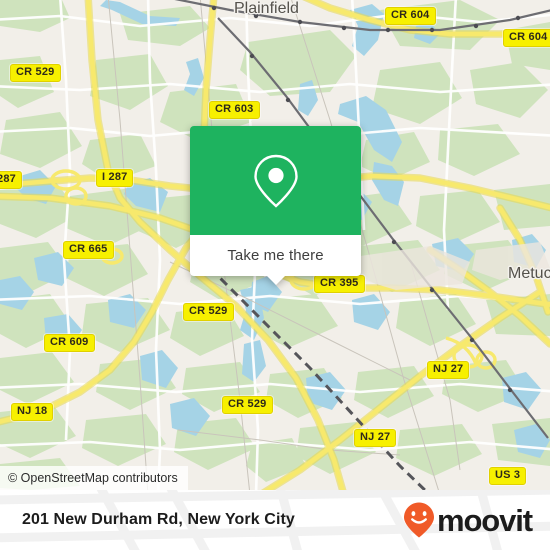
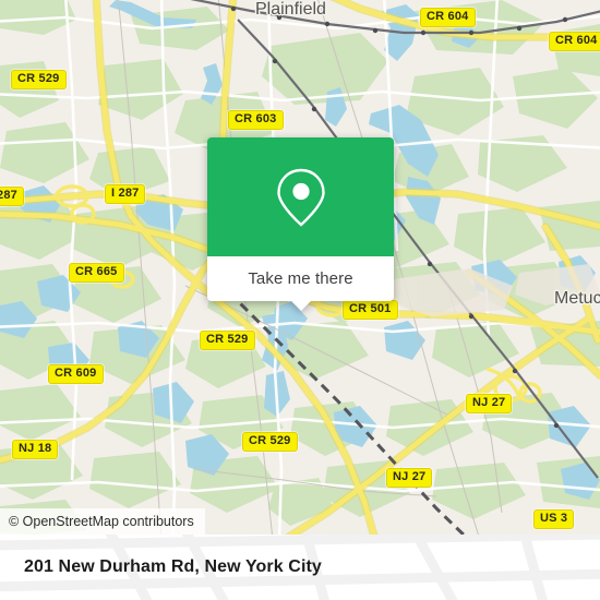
  Plainfield
  Metuc
  CR 604
  CR 604
  CR 529
  CR 603
  287
  I 287
  CR 665
- CR 395
+ CR 501
  CR 529
  CR 609
  NJ 27
  CR 529
  NJ 18
  NJ 27
  US 3
  Take me there
  © OpenStreetMap contributors
  201 New Durham Rd, New York City
- moovit
